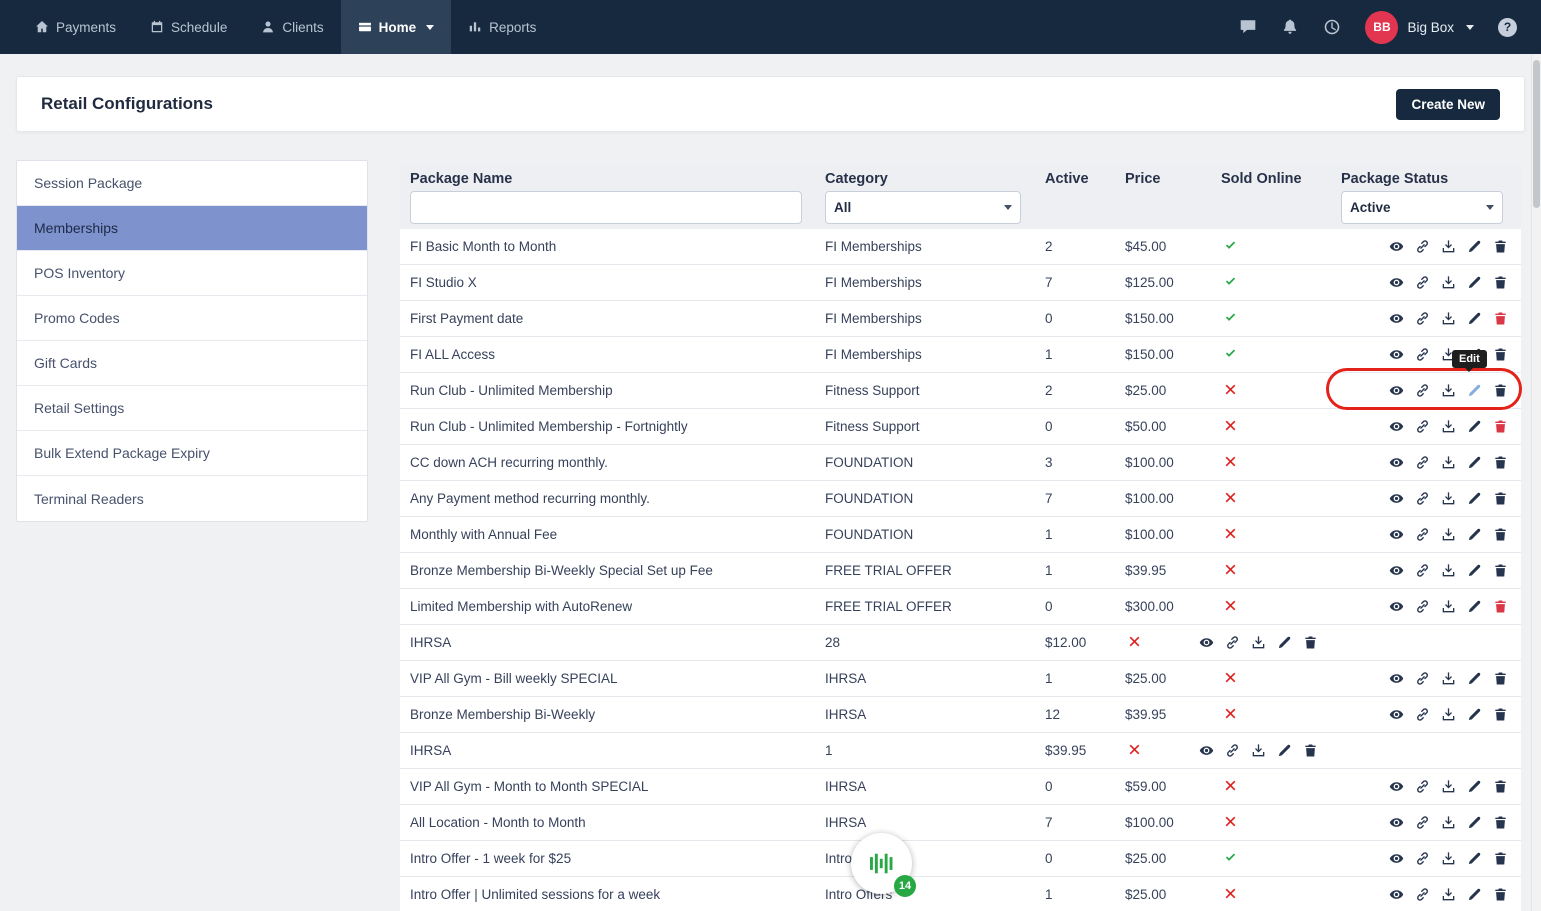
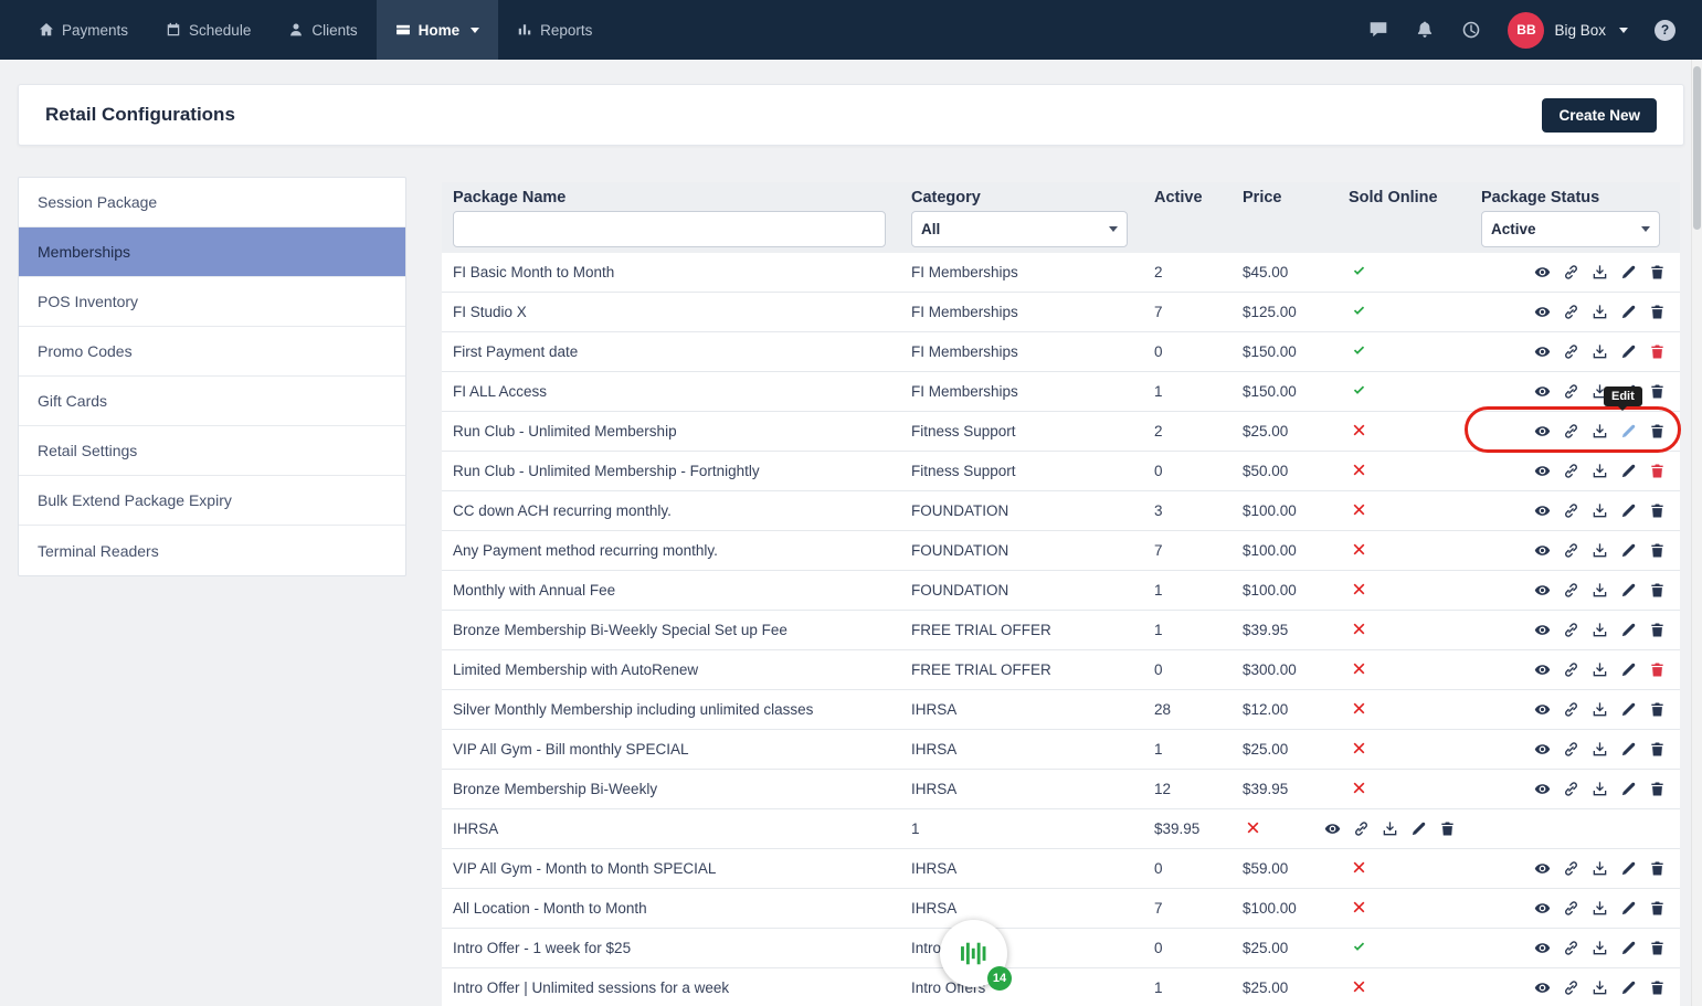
  Payments
  Schedule
  Clients
  Home
  Reports
  BB
  Big Box
  ?
  Retail Configurations
  Create New
  Session Package
  Memberships
  POS Inventory
  Promo Codes
  Gift Cards
  Retail Settings
  Bulk Extend Package Expiry
  Terminal Readers
  Package Name
  Category
  Active
  Price
  Sold Online
  Package Status
  All
  Active
  FI Basic Month to Month
  FI Memberships
  2
  $45.00
  FI Studio X
  FI Memberships
  7
  $125.00
  First Payment date
  FI Memberships
  0
  $150.00
  FI ALL Access
  FI Memberships
  1
  $150.00
  Run Club - Unlimited Membership
  Fitness Support
  2
  $25.00
  Run Club - Unlimited Membership - Fortnightly
  Fitness Support
  0
  $50.00
  CC down ACH recurring monthly.
  FOUNDATION
  3
  $100.00
  Any Payment method recurring monthly.
  FOUNDATION
  7
  $100.00
  Monthly with Annual Fee
  FOUNDATION
  1
  $100.00
  Bronze Membership Bi-Weekly Special Set up Fee
  FREE TRIAL OFFER
  1
  $39.95
  Limited Membership with AutoRenew
  FREE TRIAL OFFER
  0
  $300.00
+ Silver Monthly Membership including unlimited classes
  IHRSA
  28
  $12.00
- VIP All Gym - Bill weekly SPECIAL
+ VIP All Gym - Bill monthly SPECIAL
  IHRSA
  1
  $25.00
  Bronze Membership Bi-Weekly
  IHRSA
  12
  $39.95
  IHRSA
  1
  $39.95
  VIP All Gym - Month to Month SPECIAL
  IHRSA
  0
  $59.00
  All Location - Month to Month
  IHRSA
  7
  $100.00
  Intro Offer - 1 week for $25
  0
  $25.00
  Intro Offer | Unlimited sessions for a week
  Intro Offers
  1
  $25.00
  Edit
  14
